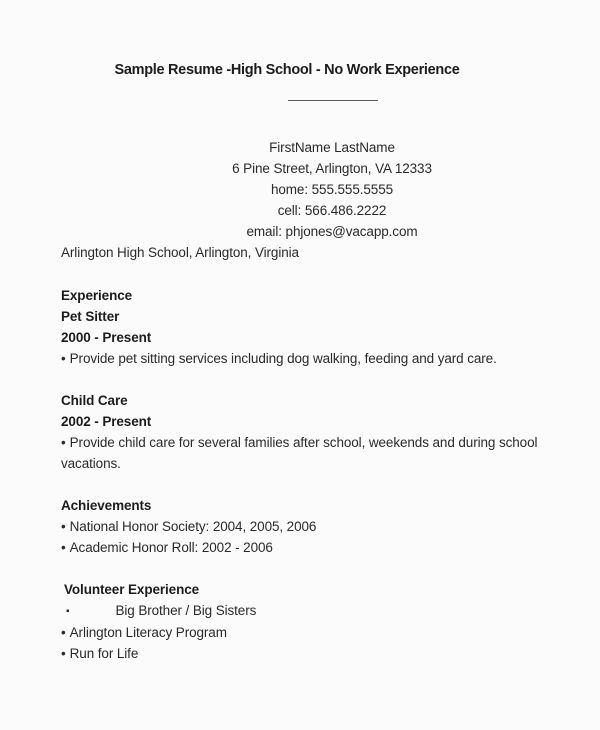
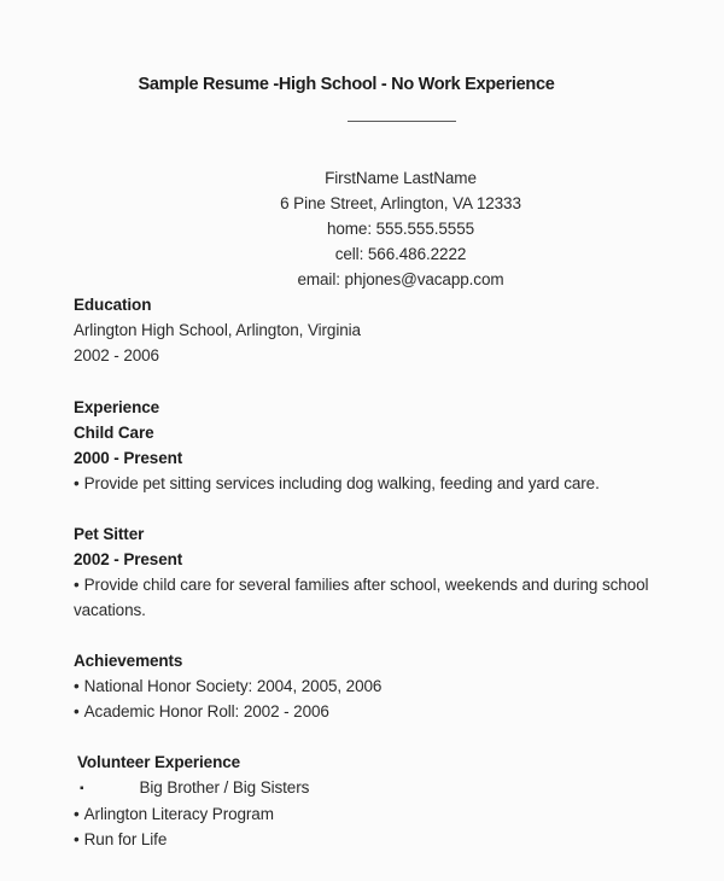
  Sample Resume -High School - No Work Experience
  FirstName LastName
  6 Pine Street, Arlington, VA 12333
  home: 555.555.5555
  cell: 566.486.2222
  email: phjones@vacapp.com
+ Education
  Arlington High School, Arlington, Virginia
+ 2002 - 2006
  Experience
- Pet Sitter
+ Child Care
  2000 - Present
  • Provide pet sitting services including dog walking, feeding and yard care.
- Child Care
+ Pet Sitter
  2002 - Present
  • Provide child care for several families after school, weekends and during school vacations.
  Achievements
  • National Honor Society: 2004, 2005, 2006
  • Academic Honor Roll: 2002 - 2006
  Volunteer Experience
  ▪ Big Brother / Big Sisters
  • Arlington Literacy Program
  • Run for Life
